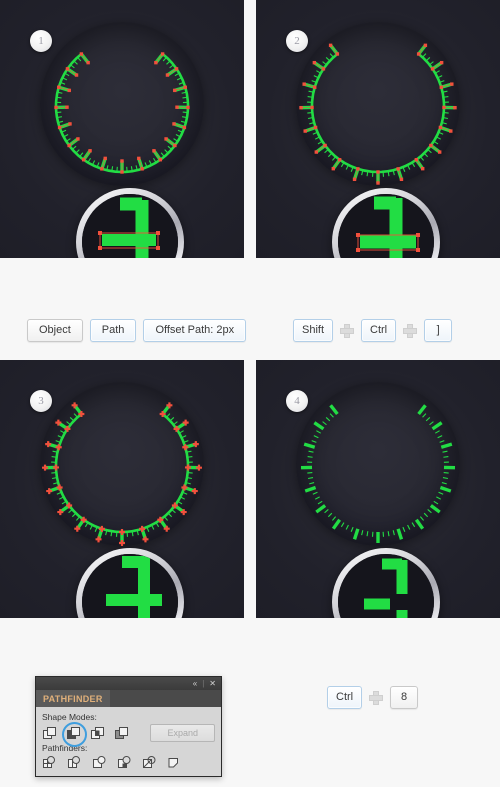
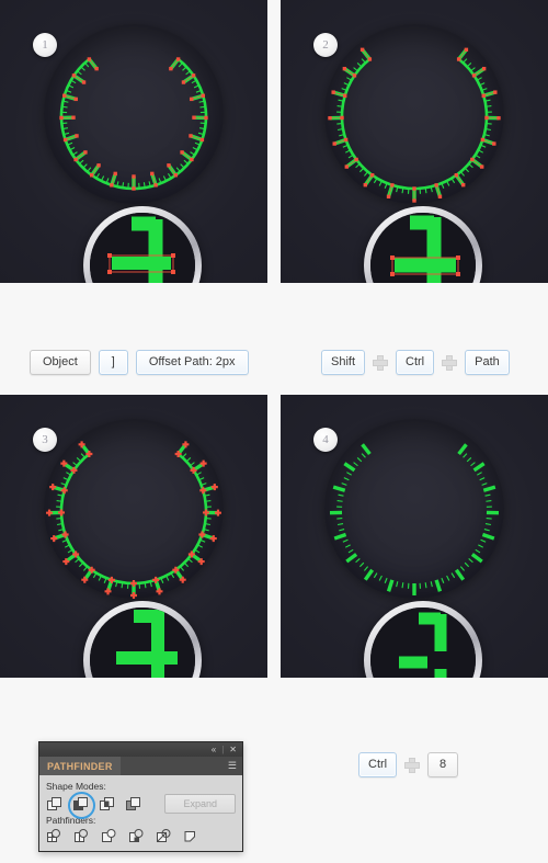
  1
  2
  3
  4
  Object
- Path
+ ]
  Offset Path: 2px
  Shift
  Ctrl
- ]
+ Path
  Ctrl
  8
  «
  |
  ✕
  PATHFINDER
+ ☰
  Shape Modes:
  Expand
  Pathfinders:
